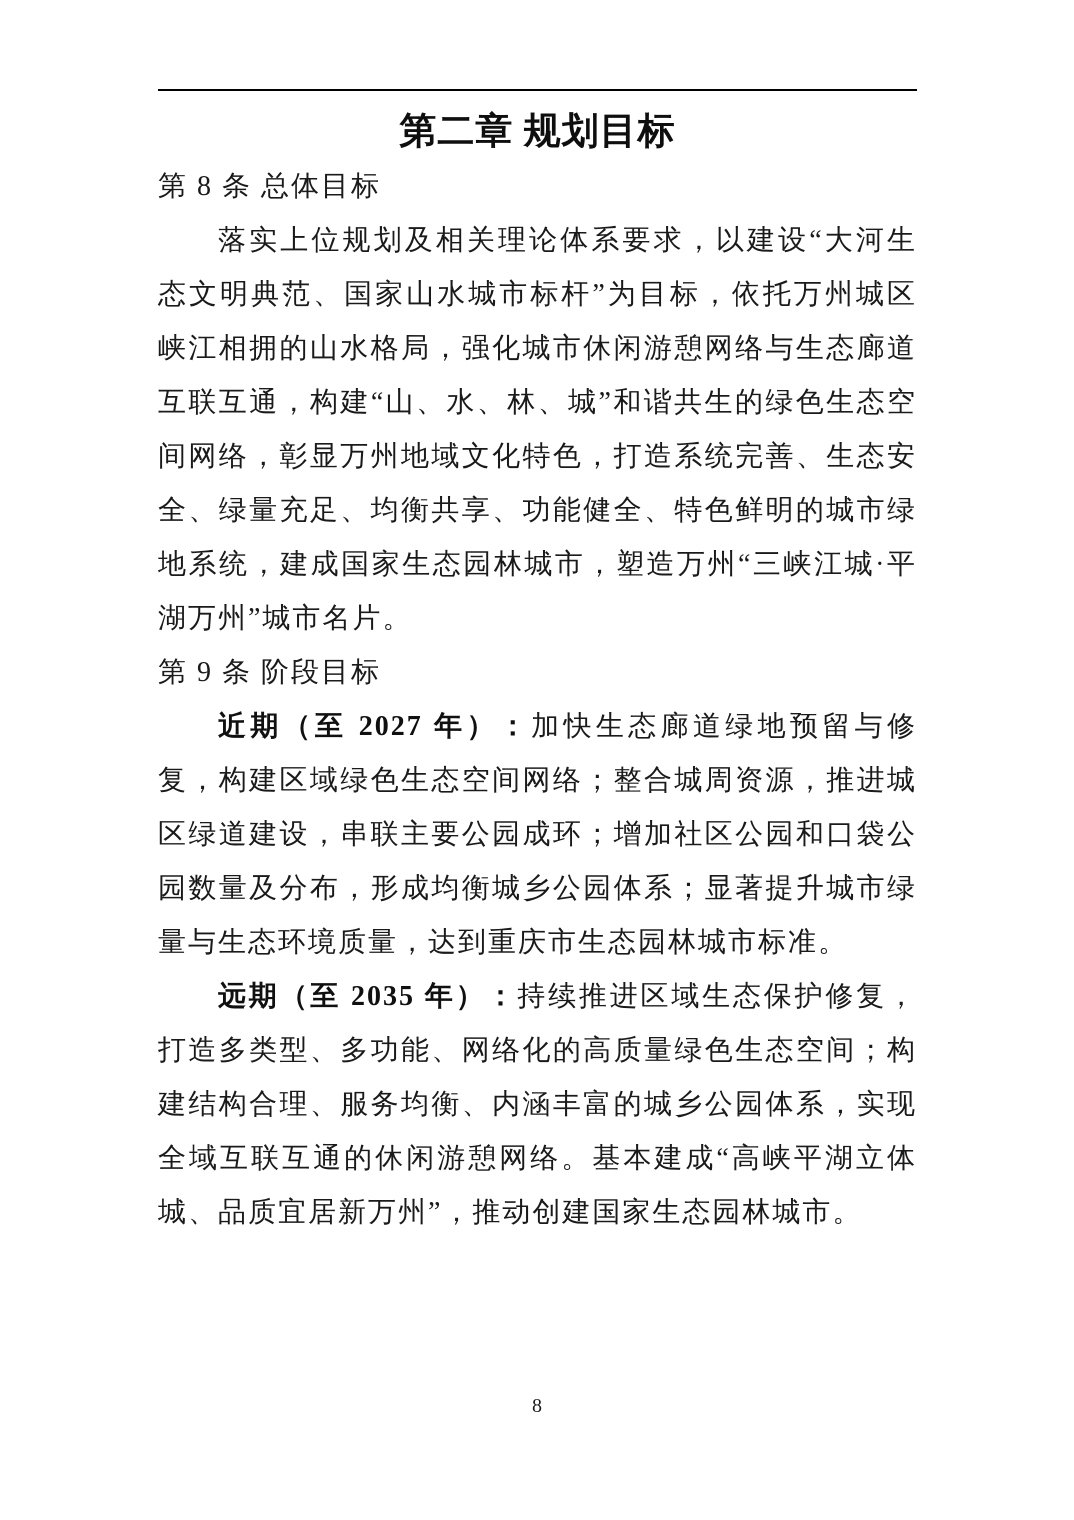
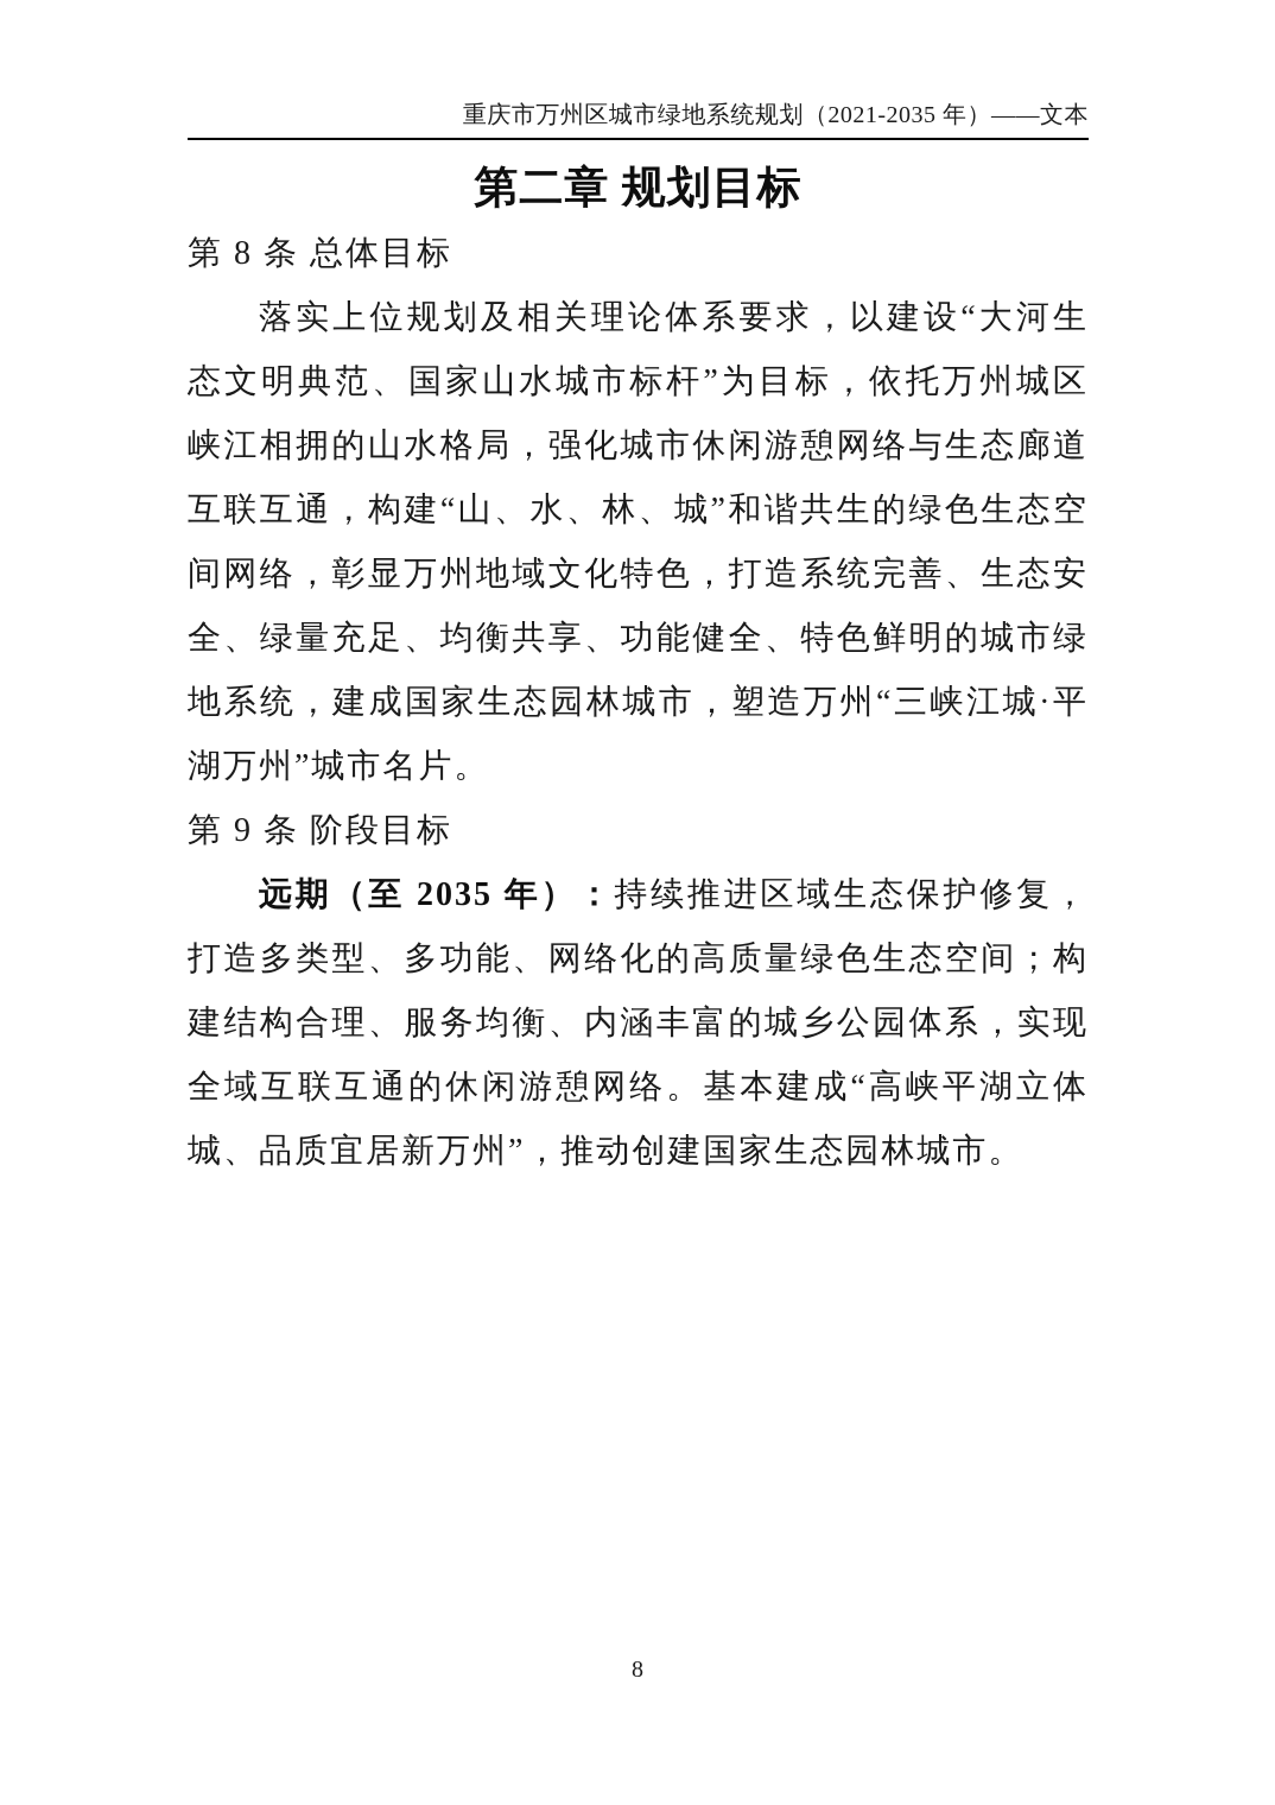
+ 重庆市万州区城市绿地系统规划（2021-2035 年）——文本
  第二章 规划目标
  第 8 条 总体目标
  落实上位规划及相关理论体系要求，以建设“大河生态文明典范、国家山水城市标杆”为目标，依托万州城区峡江相拥的山水格局，强化城市休闲游憩网络与生态廊道互联互通，构建“山、水、林、城”和谐共生的绿色生态空间网络，彰显万州地域文化特色，打造系统完善、生态安全、绿量充足、均衡共享、功能健全、特色鲜明的城市绿地系统，建成国家生态园林城市，塑造万州“三峡江城·平湖万州”城市名片。
  第 9 条 阶段目标
- 近期（至 2027 年）：加快生态廊道绿地预留与修复，构建区域绿色生态空间网络；整合城周资源，推进城区绿道建设，串联主要公园成环；增加社区公园和口袋公园数量及分布，形成均衡城乡公园体系；显著提升城市绿量与生态环境质量，达到重庆市生态园林城市标准。
  远期（至 2035 年）：持续推进区域生态保护修复，打造多类型、多功能、网络化的高质量绿色生态空间；构建结构合理、服务均衡、内涵丰富的城乡公园体系，实现全域互联互通的休闲游憩网络。基本建成“高峡平湖立体城、品质宜居新万州”，推动创建国家生态园林城市。
  8
